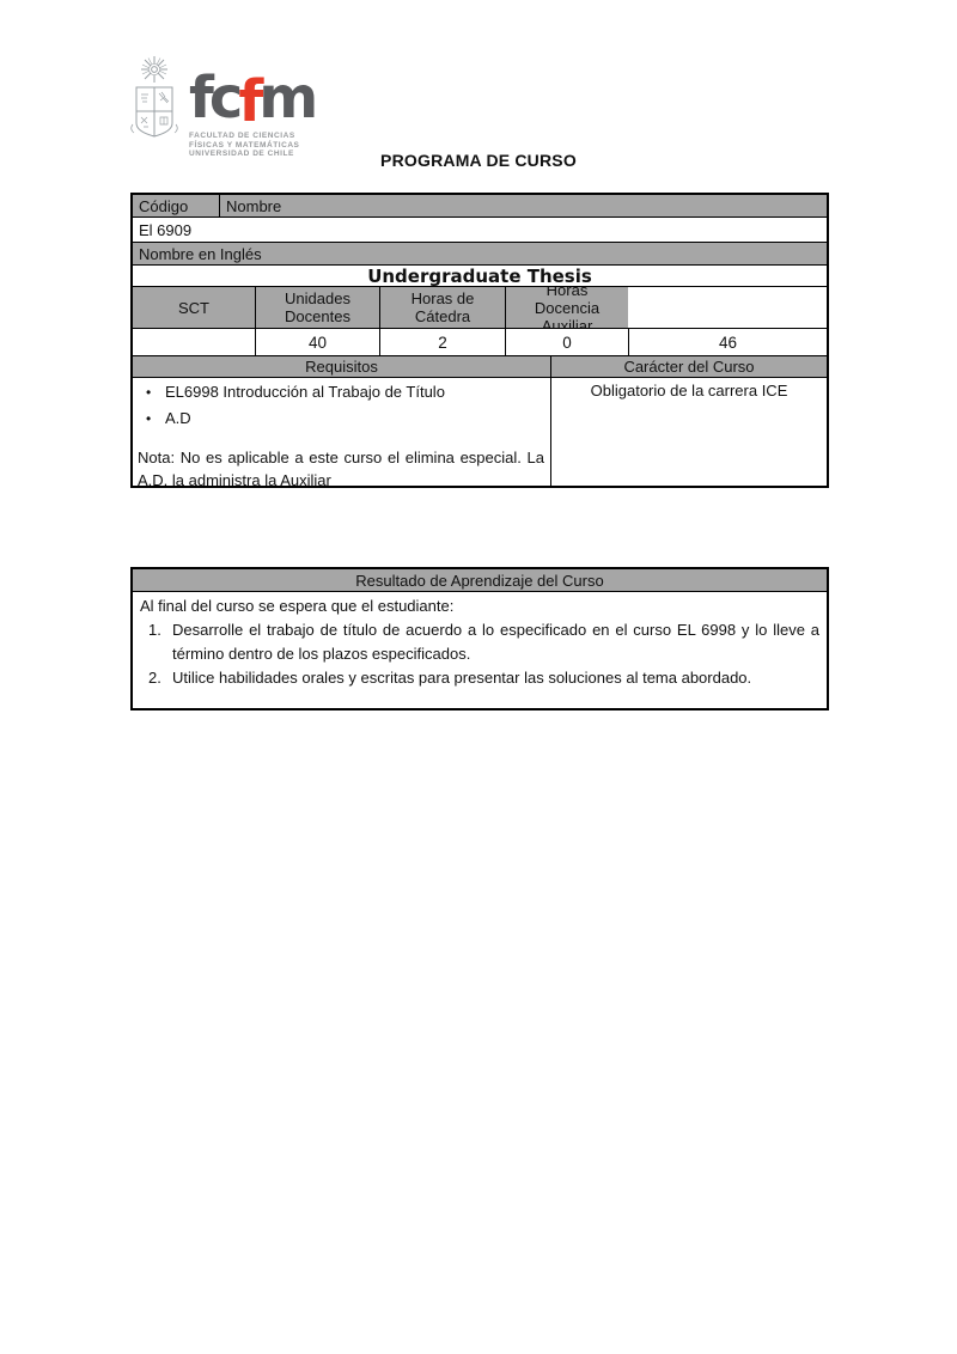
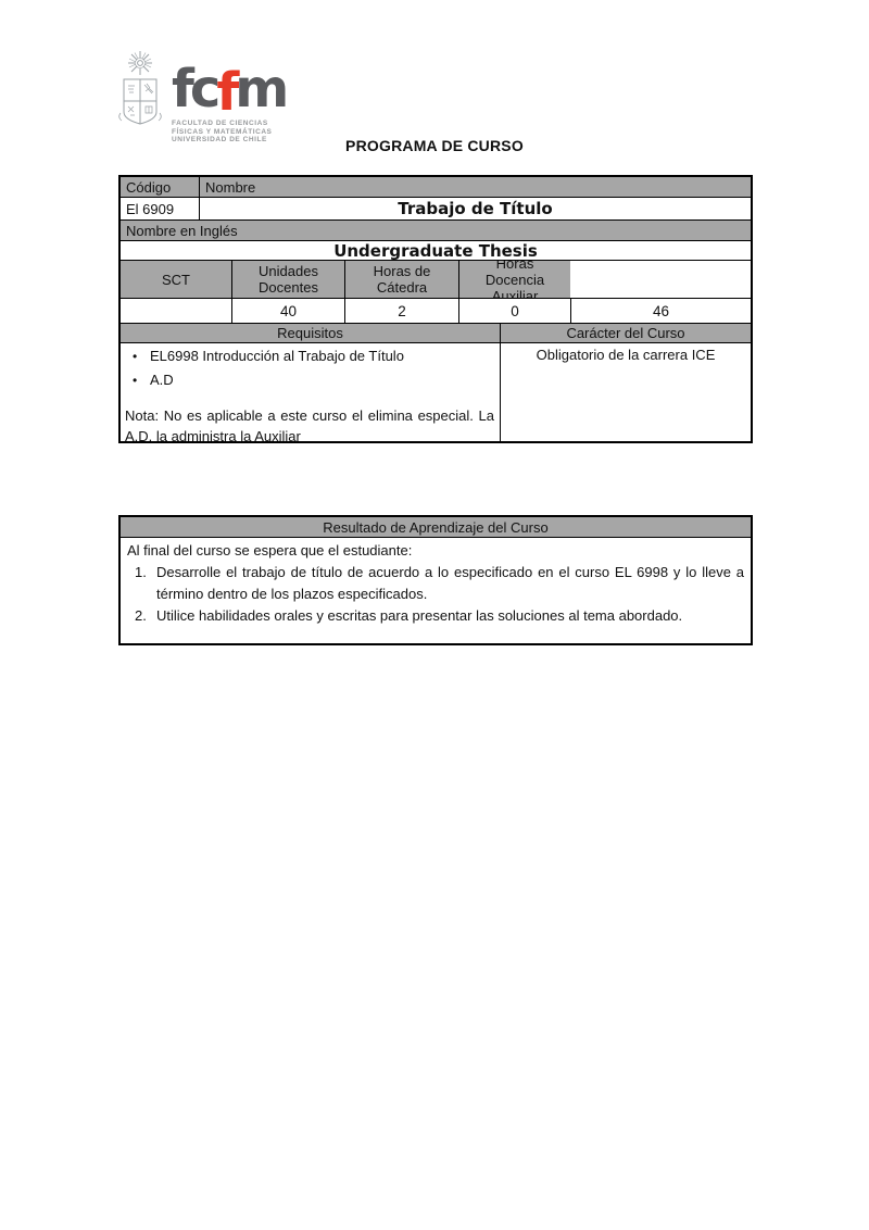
  fcfm
  PROGRAMA DE CURSO
  Código
  Nombre
  El 6909
+ Trabajo de Título
  Nombre en Inglés
  Undergraduate Thesis
  SCT
  Unidades Docentes
  Horas de Cátedra
  Horas Docencia Auxiliar
  40
  2
  0
  46
  Requisitos
  Carácter del Curso
  •
  EL6998 Introducción al Trabajo de Título
  •
  A.D
  Nota: No es aplicable a este curso el elimina especial. La A.D. la administra la Auxiliar
  Obligatorio de la carrera ICE
  Resultado de Aprendizaje del Curso
  Al final del curso se espera que el estudiante:
  1.
  Desarrolle el trabajo de título de acuerdo a lo especificado en el curso EL 6998 y lo lleve a término dentro de los plazos especificados.
  2.
  Utilice habilidades orales y escritas para presentar las soluciones al tema abordado.
